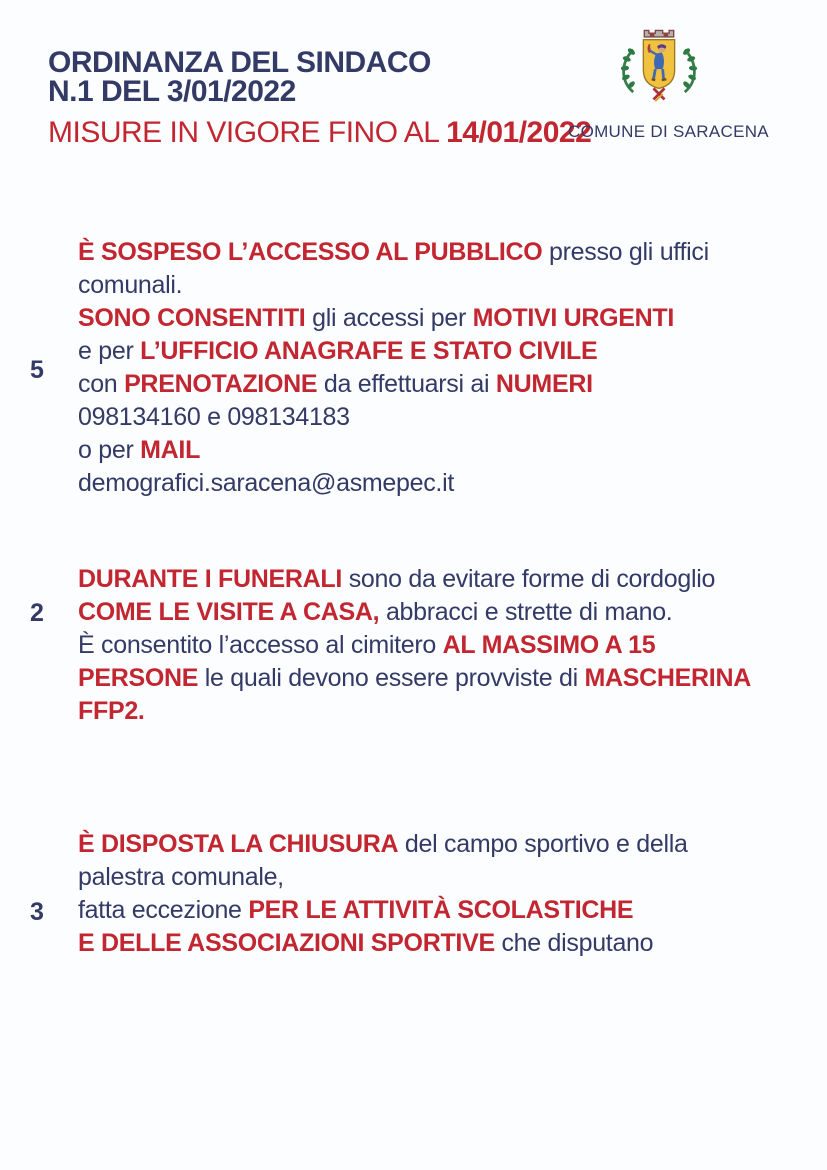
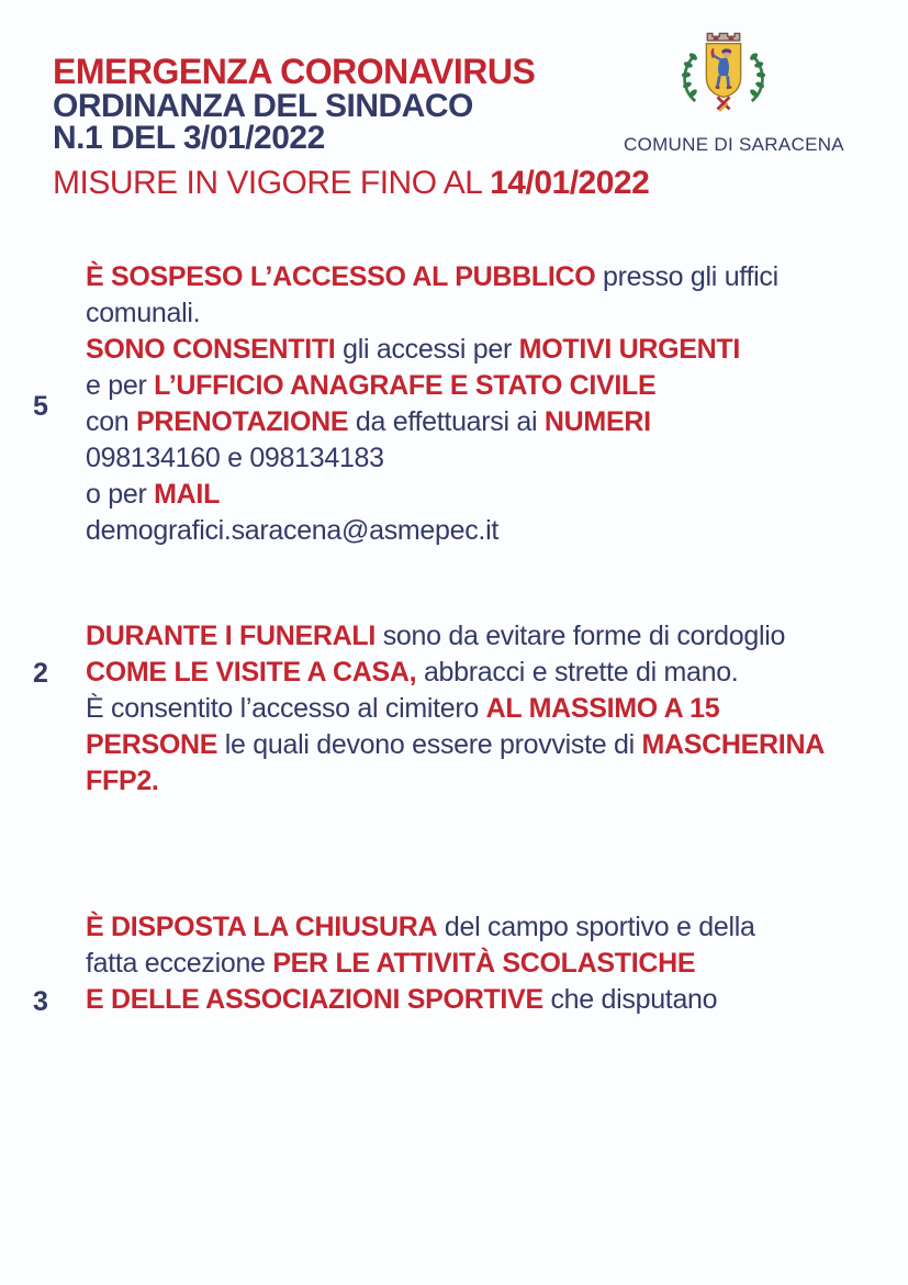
+ EMERGENZA CORONAVIRUS
  ORDINANZA DEL SINDACO
  N.1 DEL 3/01/2022
  MISURE IN VIGORE FINO AL 14/01/2022
  COMUNE DI SARACENA
  5
  È SOSPESO L’ACCESSO AL PUBBLICO presso gli uffici
  comunali.
  SONO CONSENTITI gli accessi per MOTIVI URGENTI
  e per L’UFFICIO ANAGRAFE E STATO CIVILE
  con PRENOTAZIONE da effettuarsi ai NUMERI
  098134160 e 098134183
  o per MAIL
  demografici.saracena@asmepec.it
  2
  DURANTE I FUNERALI sono da evitare forme di cordoglio
  COME LE VISITE A CASA, abbracci e strette di mano.
  È consentito l’accesso al cimitero AL MASSIMO A 15
  PERSONE le quali devono essere provviste di MASCHERINA
  FFP2.
  3
  È DISPOSTA LA CHIUSURA del campo sportivo e della
- palestra comunale,
  fatta eccezione PER LE ATTIVITÀ SCOLASTICHE
  E DELLE ASSOCIAZIONI SPORTIVE che disputano
